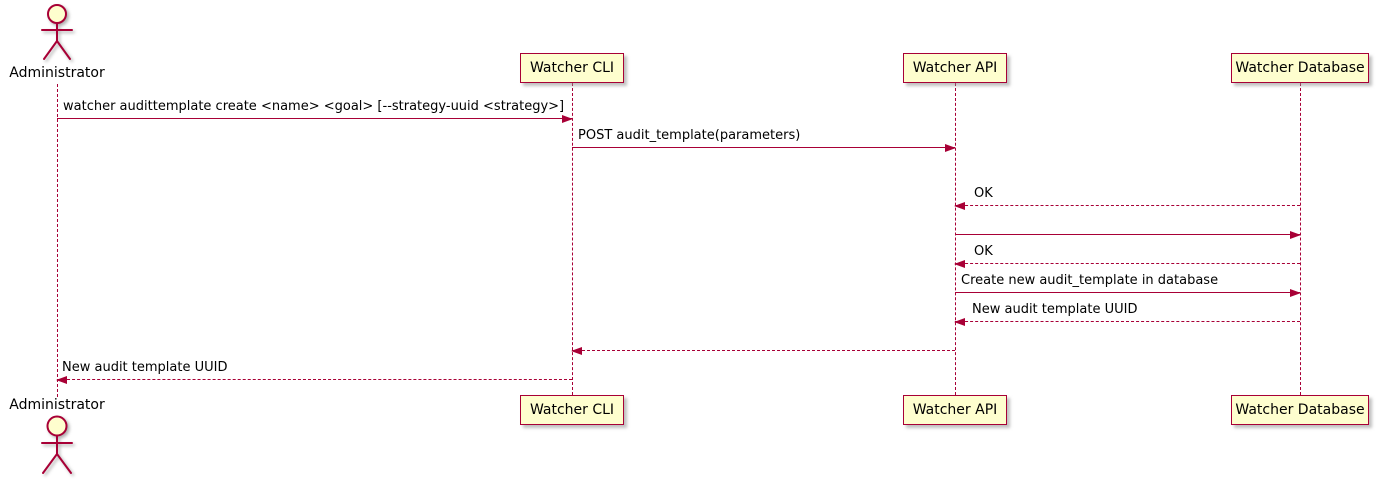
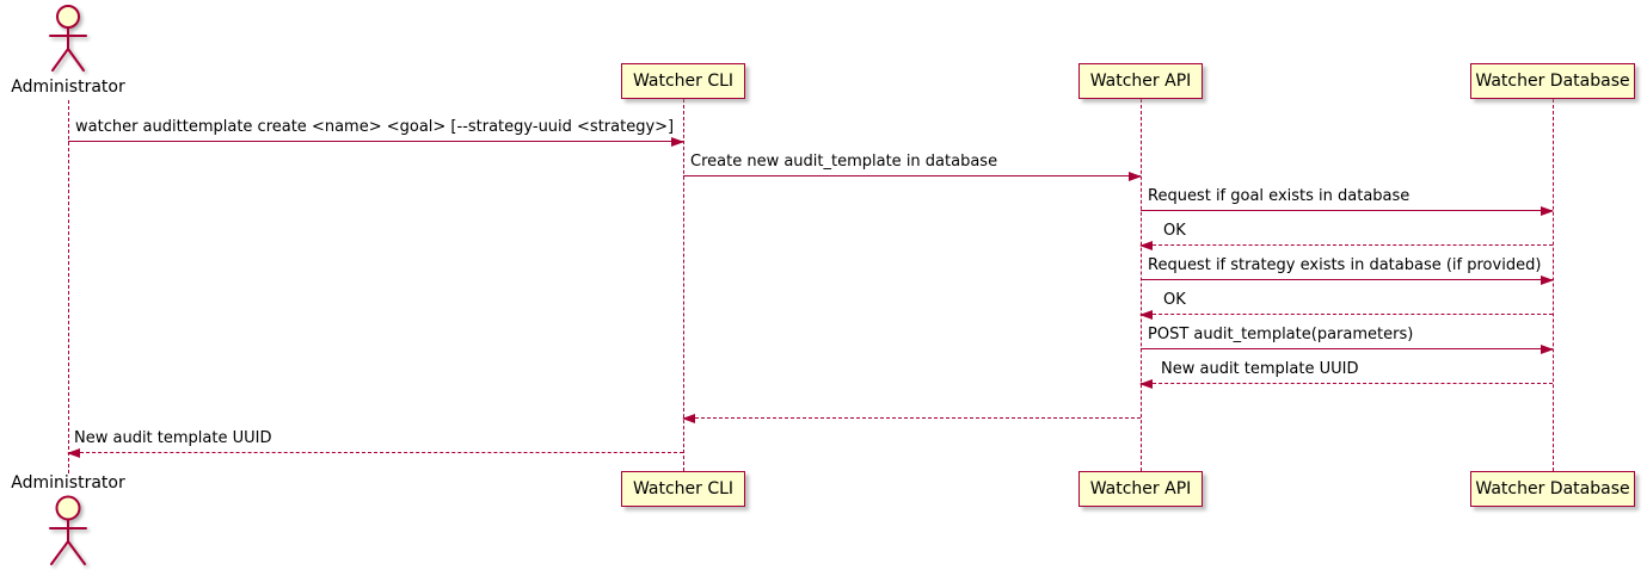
  Administrator
  Watcher CLI
  Watcher API
  Watcher Database
  watcher audittemplate create <name> <goal> [--strategy-uuid <strategy>]
- POST audit_template(parameters)
+ Create new audit_template in database
+ Request if goal exists in database
  OK
+ Request if strategy exists in database (if provided)
  OK
- Create new audit_template in database
+ POST audit_template(parameters)
  New audit template UUID
  New audit template UUID
  Watcher CLI
  Watcher API
  Watcher Database
  Administrator
